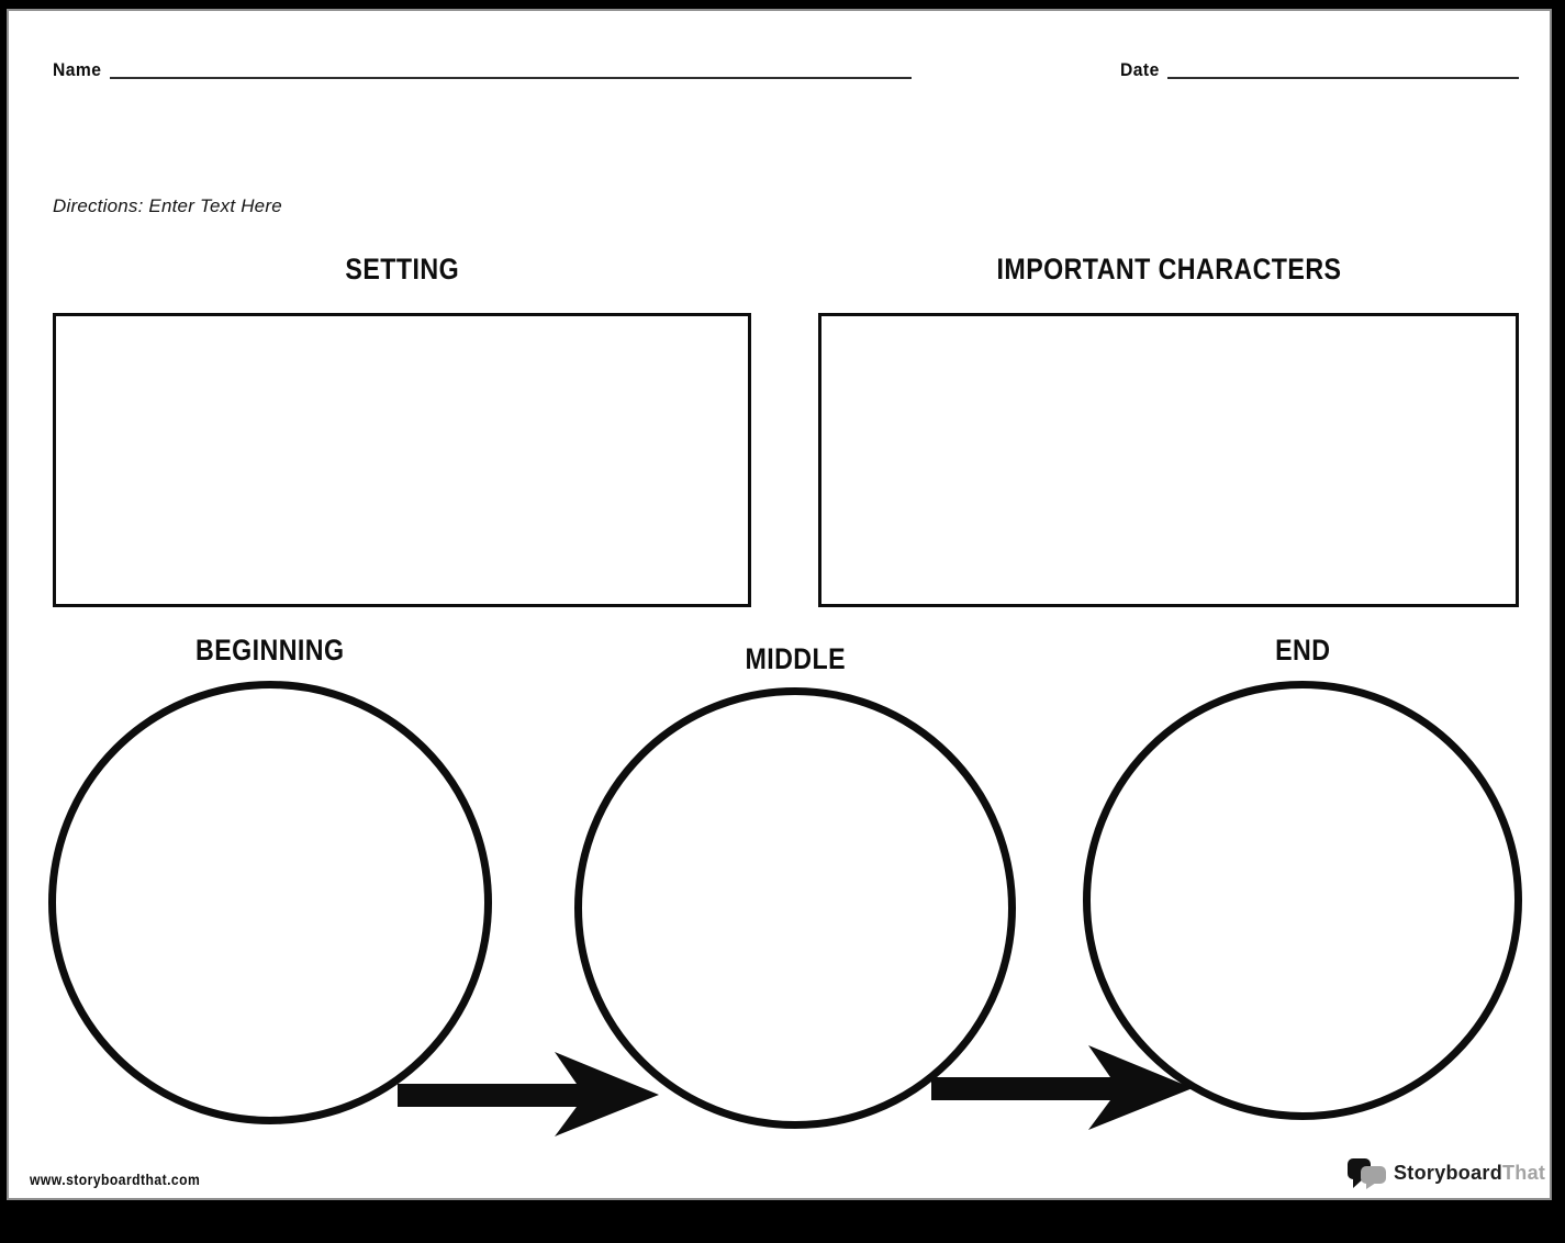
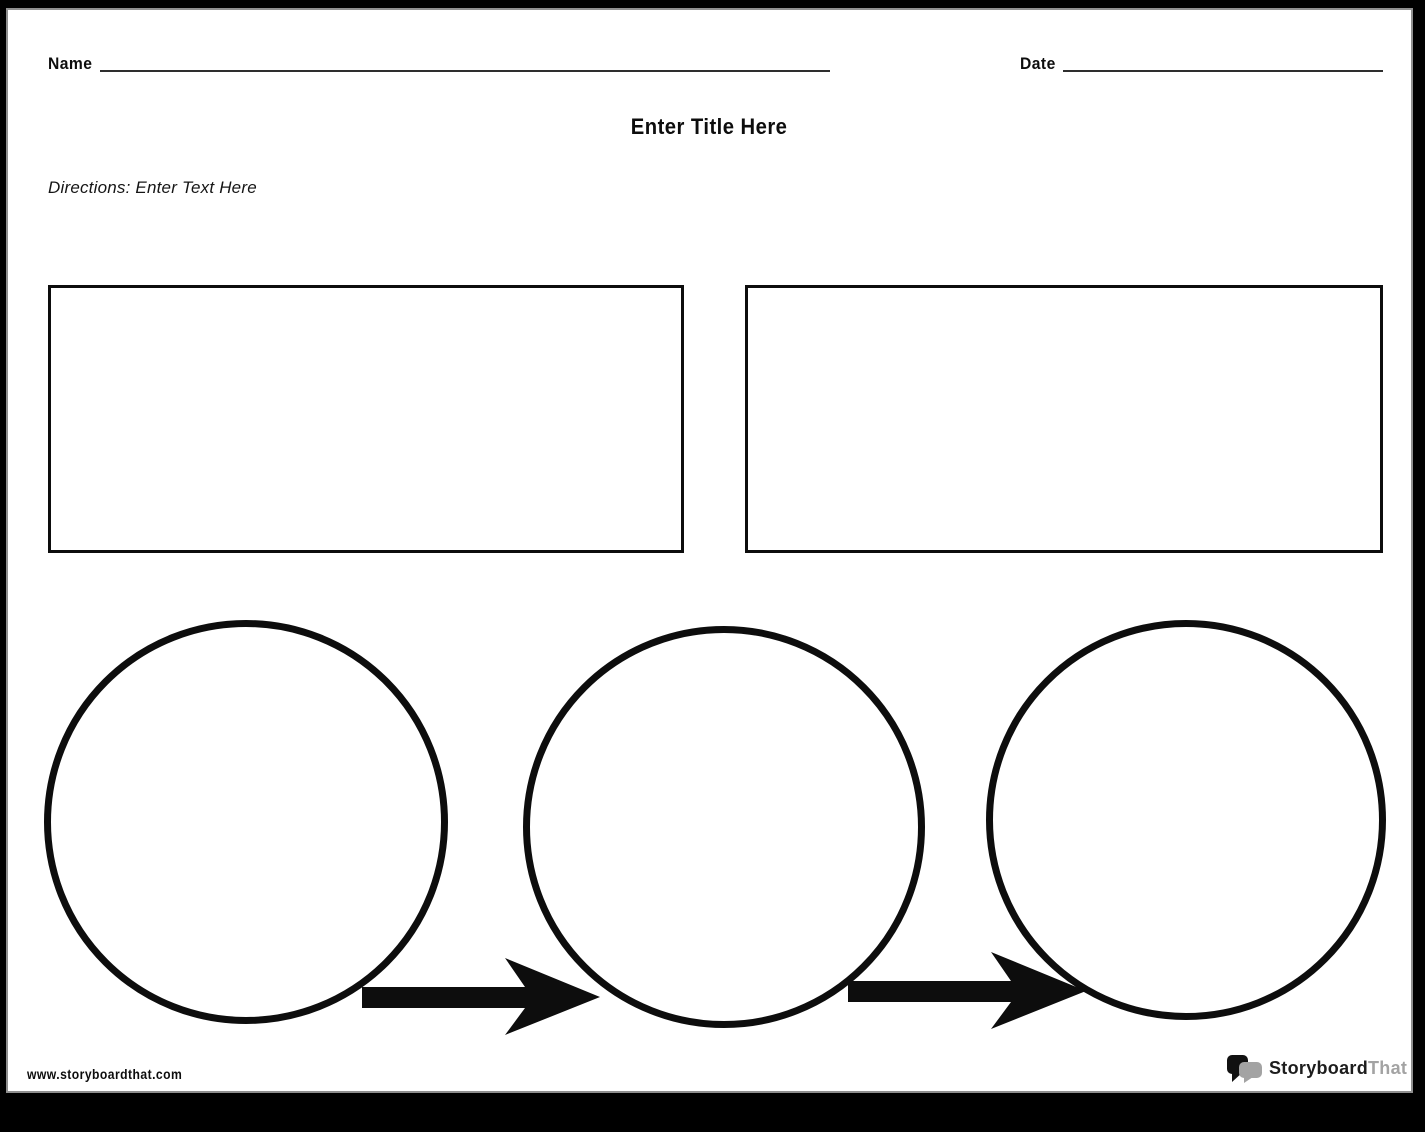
  Name
  Date
+ Enter Title Here
  Directions: Enter Text Here
- SETTING
- IMPORTANT CHARACTERS
- BEGINNING
- MIDDLE
- END
  www.storyboardthat.com
  StoryboardThat
